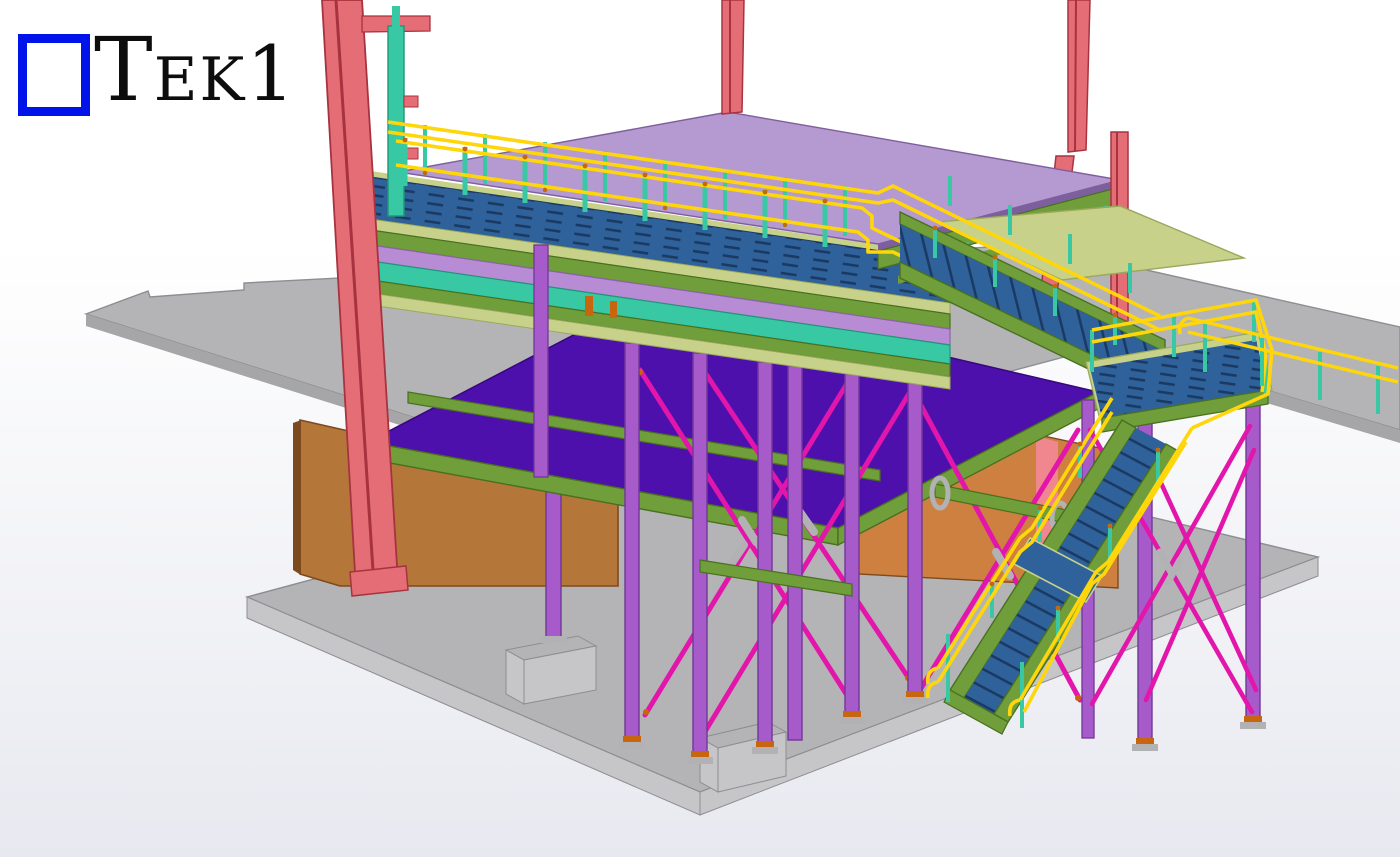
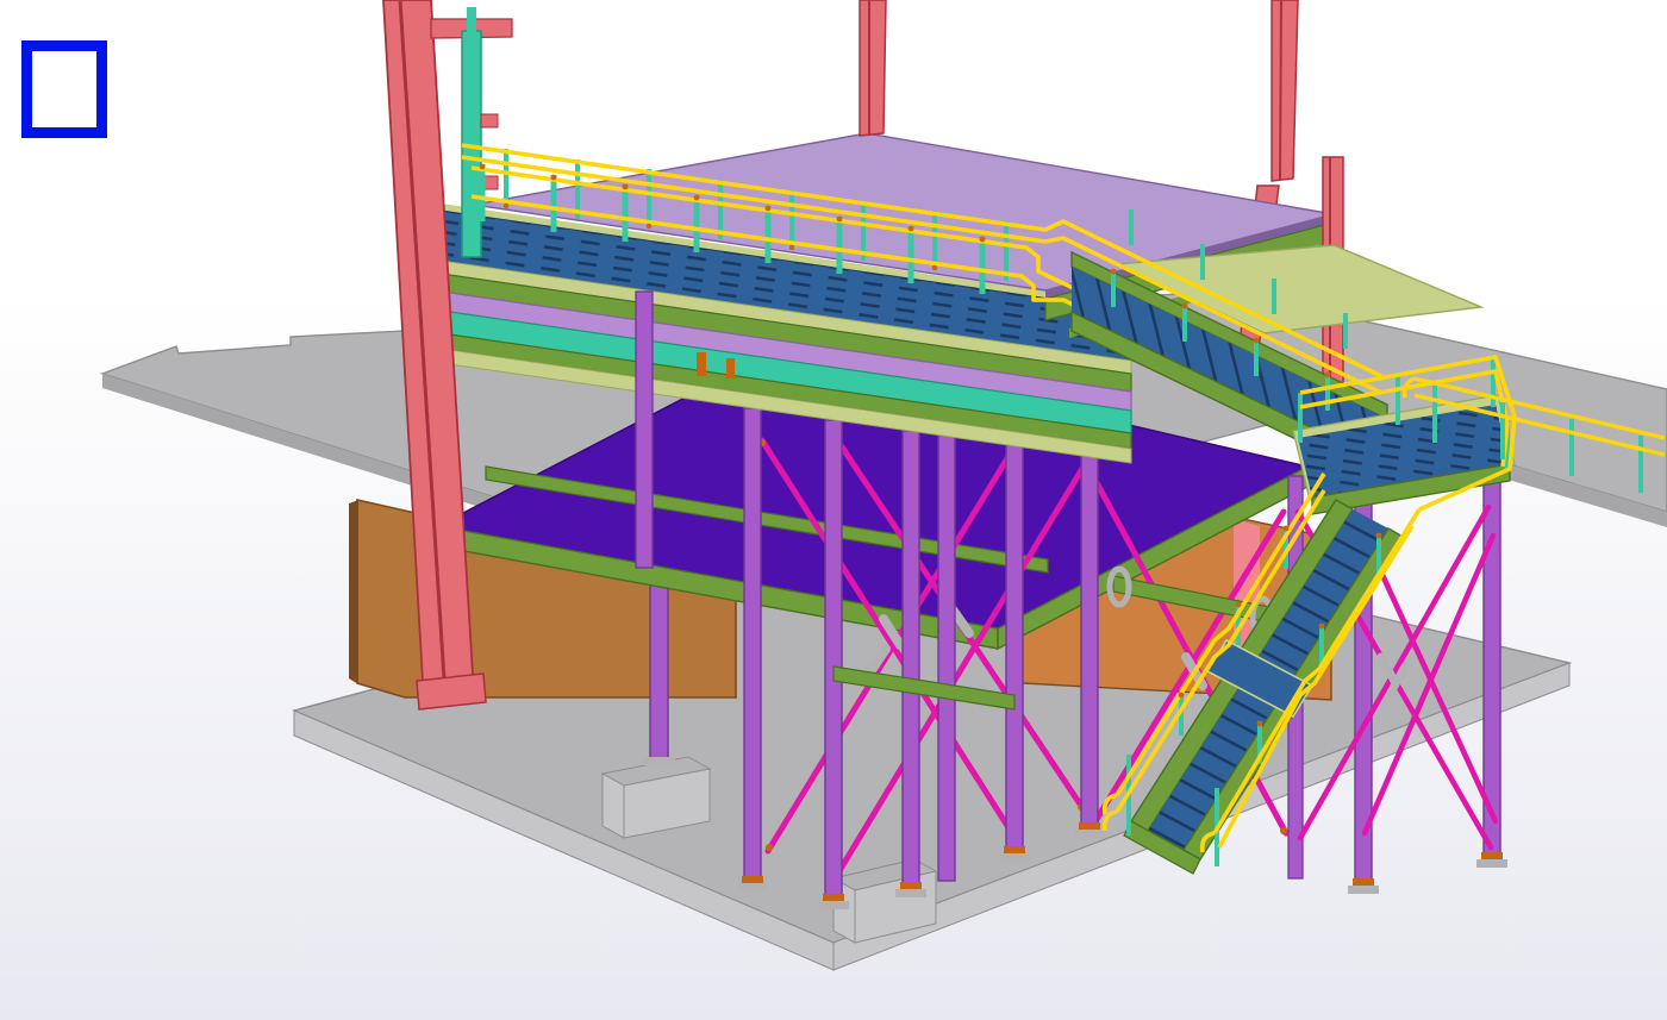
- TEK1
